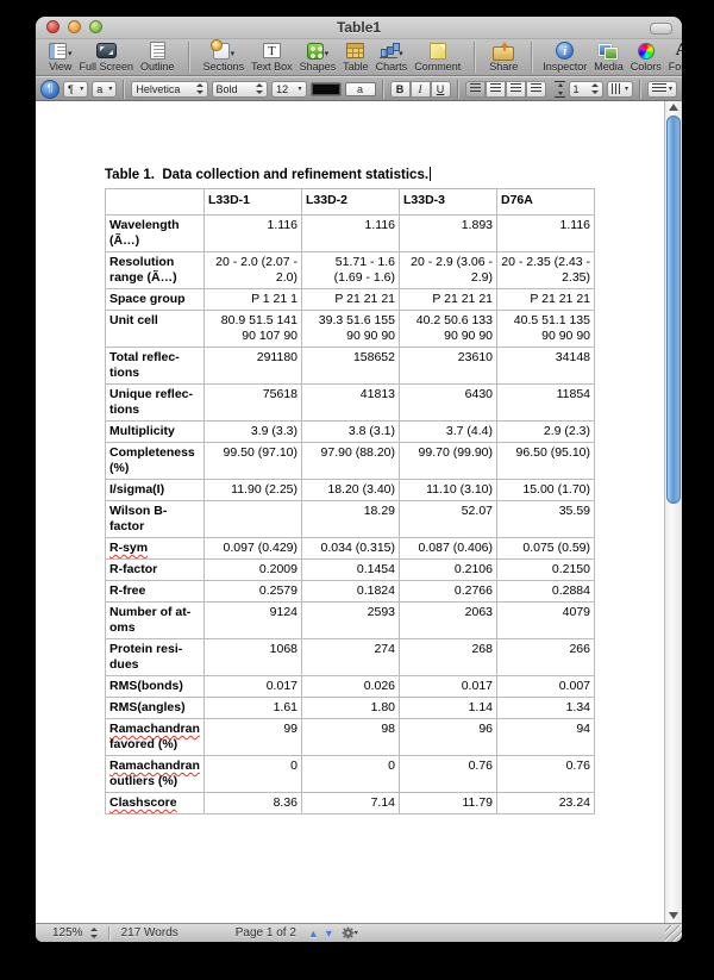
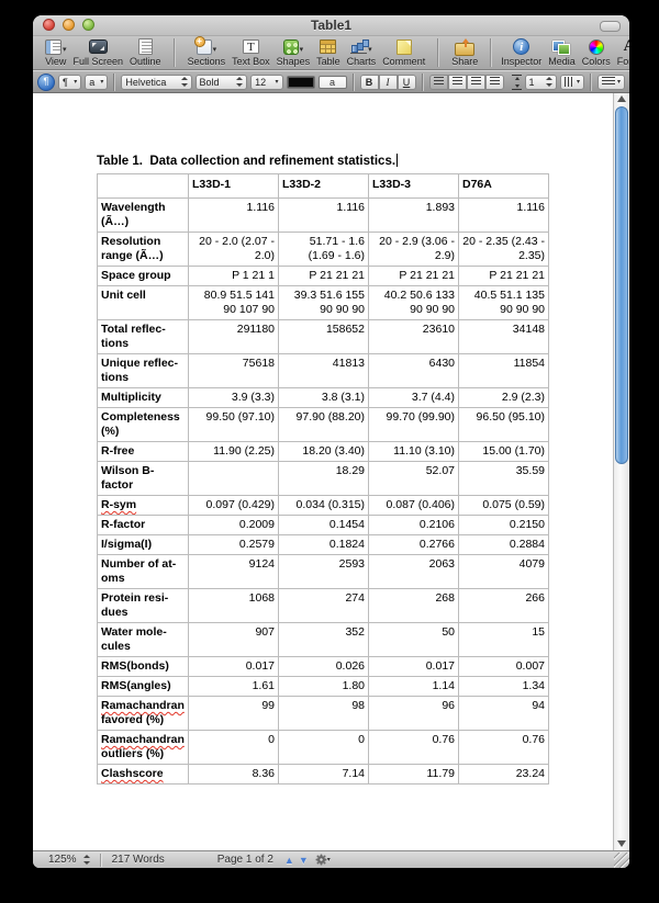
  Table1
  View
  Full Screen
  Outline
  Sections
  T
  Text Box
  Shapes
  Table
  Charts
  Comment
  Share
  i
  Inspector
  Media
  Colors
  ¶
  ¶
  a
  Helvetica
  Bold
  12
  a
  B
  I
  U
  1
  Table 1. Data collection and refinement statistics.
  	L33D-1	L33D-2	L33D-3	D76A
  Wavelength(Ã…)	1.116	1.116	1.893	1.116
  Resolutionrange (Ã…)	20 - 2.0 (2.07 - 2.0)	51.71 - 1.6 (1.69 - 1.6)	20 - 2.9 (3.06 - 2.9)	20 - 2.35 (2.43 - 2.35)
  Space group	P 1 21 1	P 21 21 21	P 21 21 21	P 21 21 21
  Unit cell	80.9 51.5 141 90 107 90	39.3 51.6 155 90 90 90	40.2 50.6 133 90 90 90	40.5 51.1 135 90 90 90
  Total reflec-tions	291180	158652	23610	34148
  Unique reflec-tions	75618	41813	6430	11854
  Multiplicity	3.9 (3.3)	3.8 (3.1)	3.7 (4.4)	2.9 (2.3)
  Completeness(%)	99.50 (97.10)	97.90 (88.20)	99.70 (99.90)	96.50 (95.10)
- I/sigma(I)	11.90 (2.25)	18.20 (3.40)	11.10 (3.10)	15.00 (1.70)
+ R-free	11.90 (2.25)	18.20 (3.40)	11.10 (3.10)	15.00 (1.70)
  Wilson B-factor		18.29	52.07	35.59
  R-sym	0.097 (0.429)	0.034 (0.315)	0.087 (0.406)	0.075 (0.59)
  R-factor	0.2009	0.1454	0.2106	0.2150
- R-free	0.2579	0.1824	0.2766	0.2884
+ I/sigma(I)	0.2579	0.1824	0.2766	0.2884
  Number of at-oms	9124	2593	2063	4079
  Protein resi-dues	1068	274	268	266
+ Water mole-cules	907	352	50	15
  RMS(bonds)	0.017	0.026	0.017	0.007
  RMS(angles)	1.61	1.80	1.14	1.34
  Ramachandranfavored (%)	99	98	96	94
  Ramachandranoutliers (%)	0	0	0.76	0.76
  Clashscore	8.36	7.14	11.79	23.24
  125%
  217 Words
  Page 1 of 2
  ▲
  ▼
